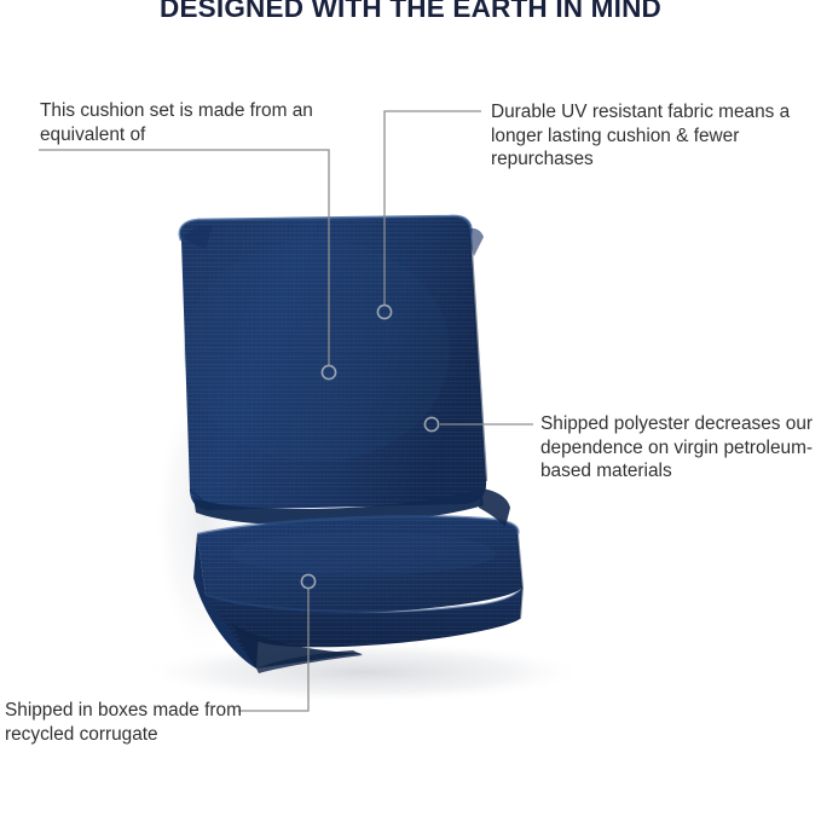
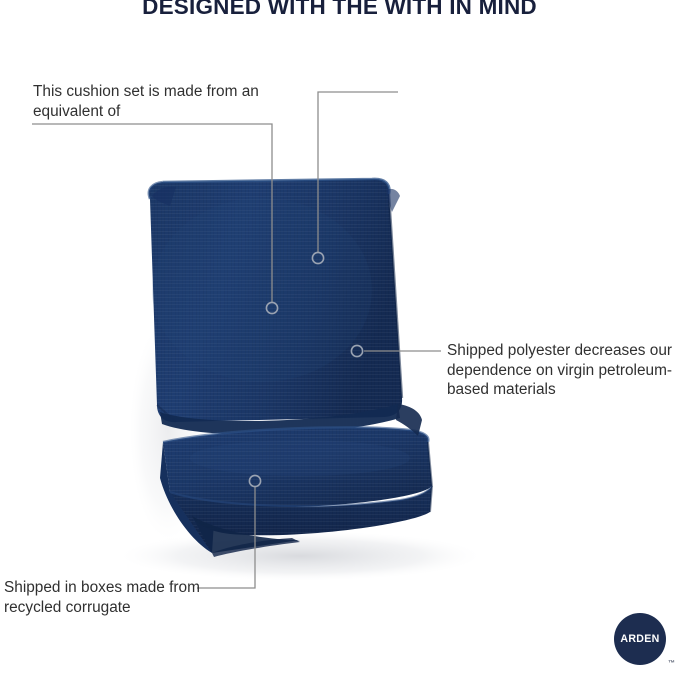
- DESIGNED WITH THE EARTH IN MIND
+ DESIGNED WITH THE WITH IN MIND
  This cushion set is made from an equivalent of
- Durable UV resistant fabric means a longer lasting cushion & fewer repurchases
  Shipped polyester decreases our dependence on virgin petroleum-based materials
  Shipped in boxes made from recycled corrugate
+ ARDEN
